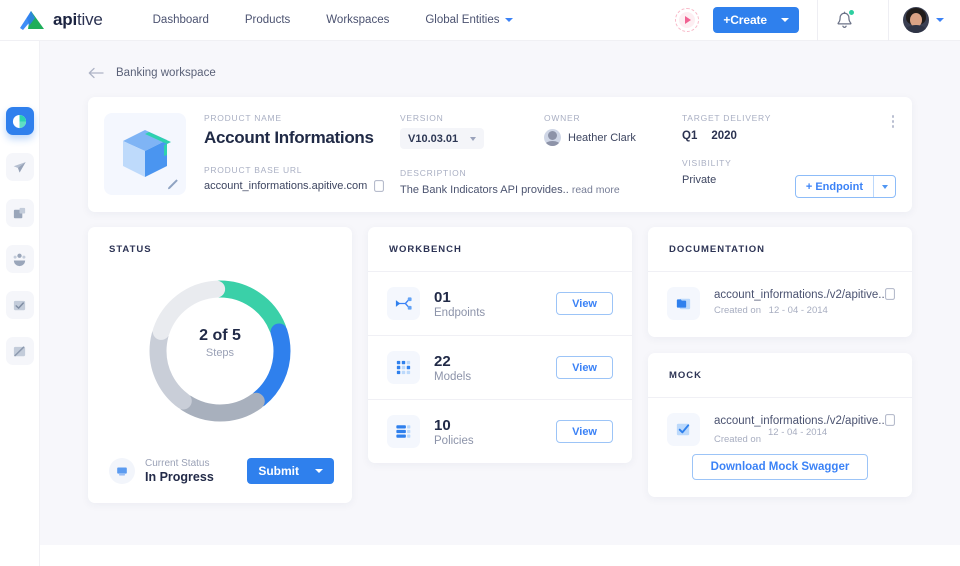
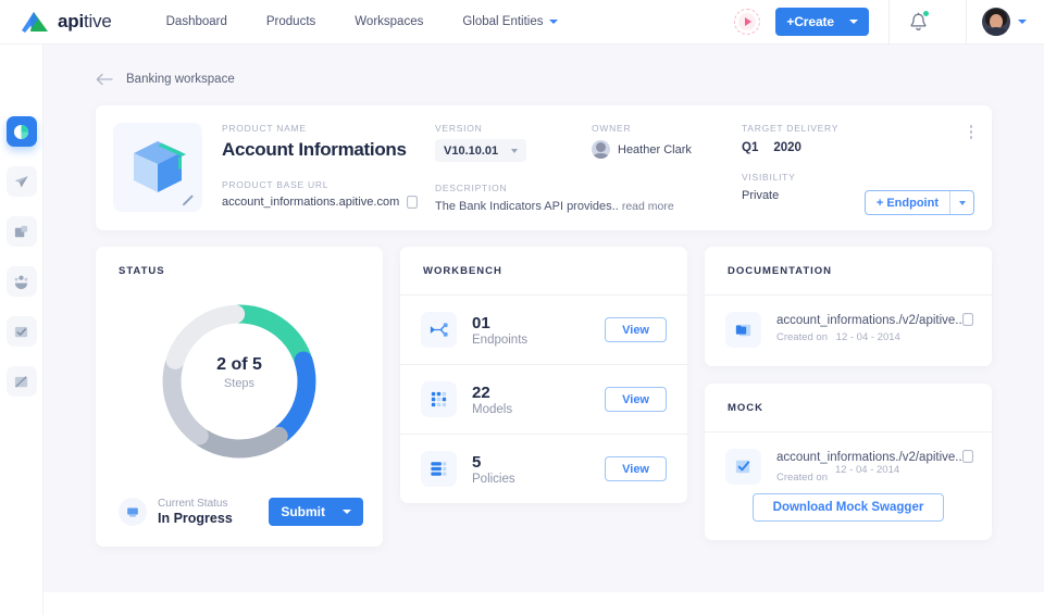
  apitive
  Dashboard
  Products
  Workspaces
  Global Entities
  +Create
  Banking workspace
  PRODUCT NAME
  Account Informations
  PRODUCT BASE URL
  account_informations.apitive.com
  VERSION
- V10.03.01
+ V10.10.01
  DESCRIPTION
  The Bank Indicators API provides.. read more
  OWNER
  Heather Clark
  TARGET DELIVERY
  Q1
  2020
  VISIBILITY
  Private
  + Endpoint
  STATUS
  2 of 5
  Steps
  Current Status
  In Progress
  Submit
  WORKBENCH
  01
  Endpoints
  View
  22
  Models
  View
- 10
+ 5
  Policies
  View
  DOCUMENTATION
  account_informations./v2/apitive..
  Created on 12 - 04 - 2014
  MOCK
  account_informations./v2/apitive..
  Created on
  12 - 04 - 2014
  Download Mock Swagger
